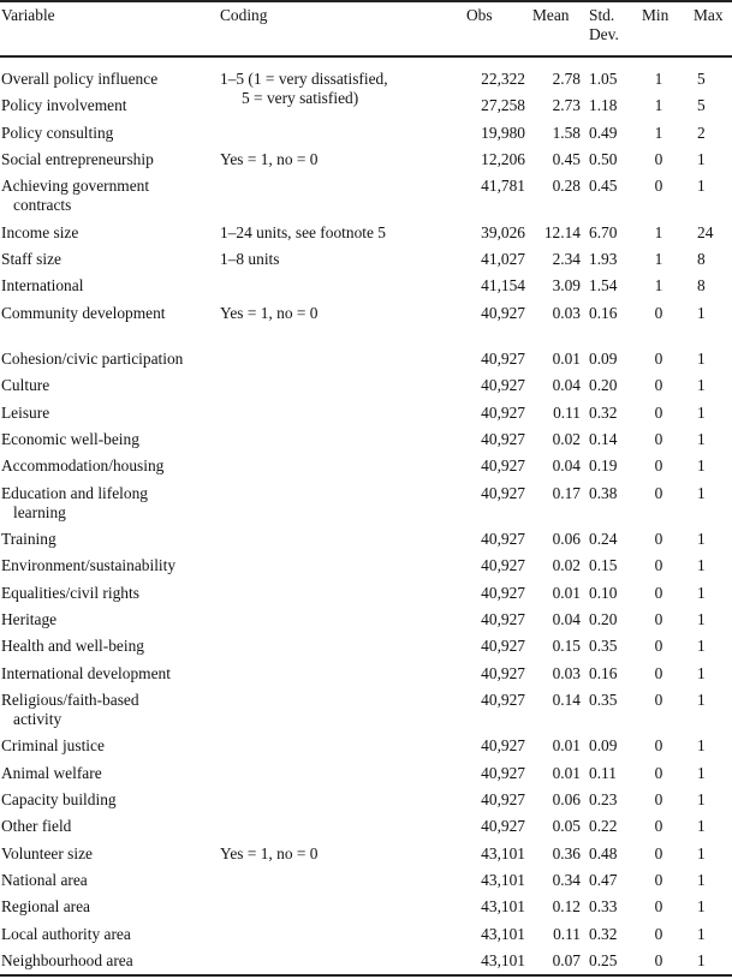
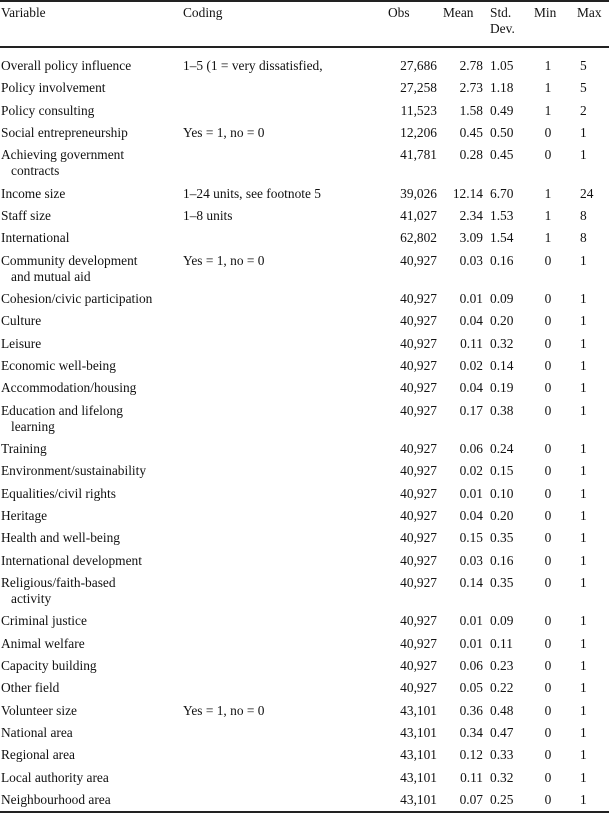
  Variable
  Coding
  Obs
  Mean
  Std.
  Dev.
  Min
  Max
  Overall policy influence
  1–5 (1 = very dissatisfied,
- 5 = very satisfied)
- 22,322
+ 27,686
  2.78
  1.05
  1
  5
  Policy involvement
  27,258
  2.73
  1.18
  1
  5
  Policy consulting
- 19,980
+ 11,523
  1.58
  0.49
  1
  2
  Social entrepreneurship
  Yes = 1, no = 0
  12,206
  0.45
  0.50
  0
  1
  Achieving government
  contracts
  41,781
  0.28
  0.45
  0
  1
  Income size
  1–24 units, see footnote 5
  39,026
  12.14
  6.70
  1
  24
  Staff size
  1–8 units
  41,027
  2.34
- 1.93
+ 1.53
  1
  8
  International
- 41,154
+ 62,802
  3.09
  1.54
  1
  8
  Community development
+ and mutual aid
  Yes = 1, no = 0
  40,927
  0.03
  0.16
  0
  1
  Cohesion/civic participation
  40,927
  0.01
  0.09
  0
  1
  Culture
  40,927
  0.04
  0.20
  0
  1
  Leisure
  40,927
  0.11
  0.32
  0
  1
  Economic well-being
  40,927
  0.02
  0.14
  0
  1
  Accommodation/housing
  40,927
  0.04
  0.19
  0
  1
  Education and lifelong
  learning
  40,927
  0.17
  0.38
  0
  1
  Training
  40,927
  0.06
  0.24
  0
  1
  Environment/sustainability
  40,927
  0.02
  0.15
  0
  1
  Equalities/civil rights
  40,927
  0.01
  0.10
  0
  1
  Heritage
  40,927
  0.04
  0.20
  0
  1
  Health and well-being
  40,927
  0.15
  0.35
  0
  1
  International development
  40,927
  0.03
  0.16
  0
  1
  Religious/faith-based
  activity
  40,927
  0.14
  0.35
  0
  1
  Criminal justice
  40,927
  0.01
  0.09
  0
  1
  Animal welfare
  40,927
  0.01
  0.11
  0
  1
  Capacity building
  40,927
  0.06
  0.23
  0
  1
  Other field
  40,927
  0.05
  0.22
  0
  1
  Volunteer size
  Yes = 1, no = 0
  43,101
  0.36
  0.48
  0
  1
  National area
  43,101
  0.34
  0.47
  0
  1
  Regional area
  43,101
  0.12
  0.33
  0
  1
  Local authority area
  43,101
  0.11
  0.32
  0
  1
  Neighbourhood area
  43,101
  0.07
  0.25
  0
  1
